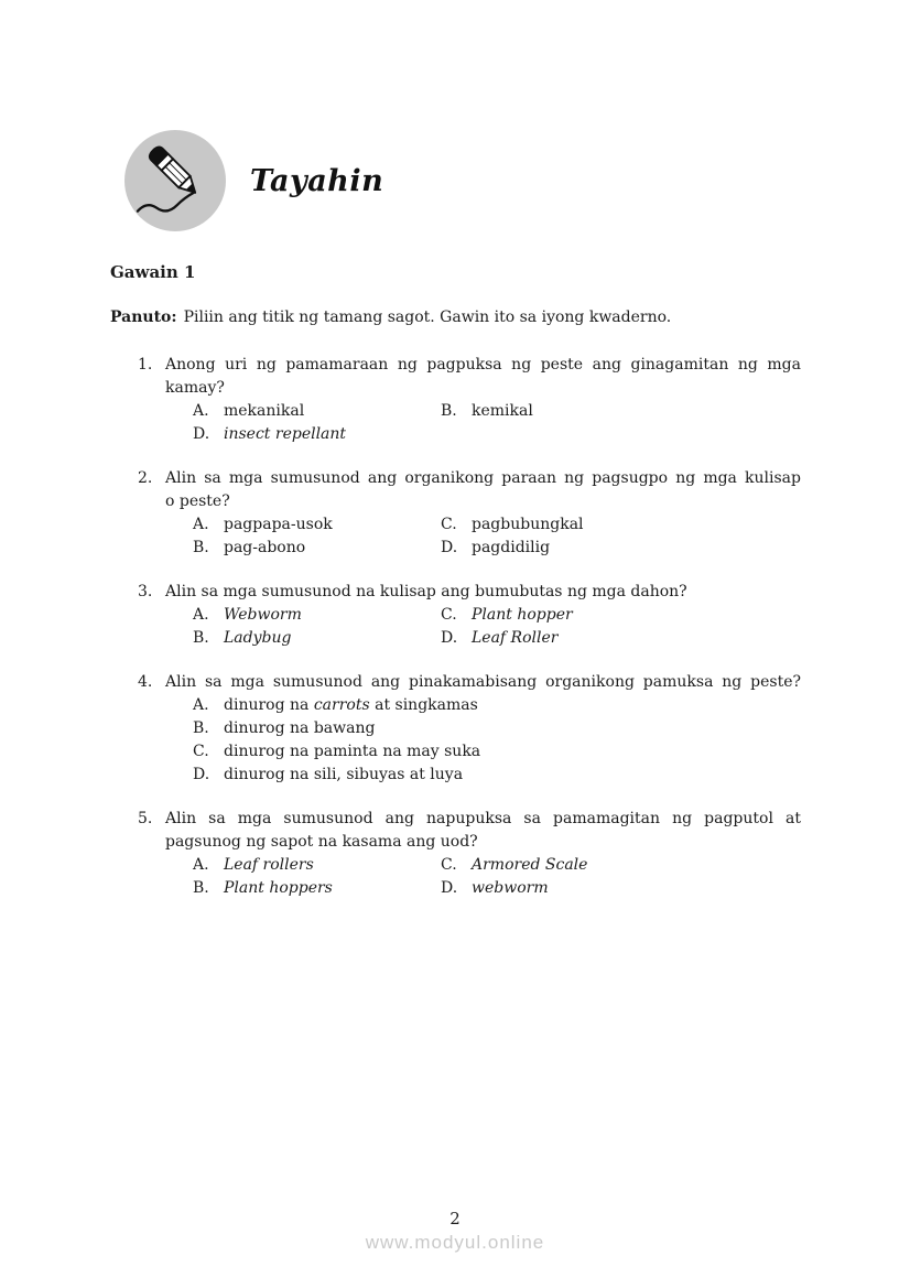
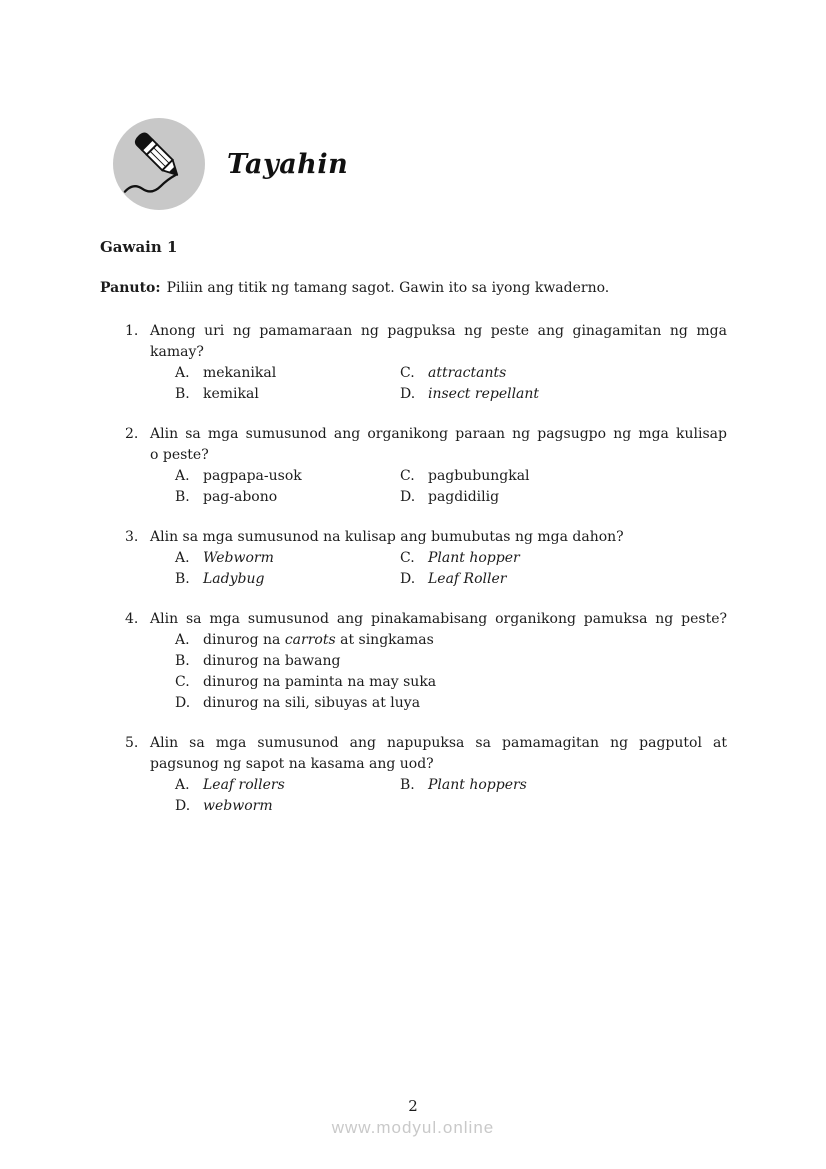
  Tayahin
  Gawain 1
  Panuto: Piliin ang titik ng tamang sagot. Gawin ito sa iyong kwaderno.
  1.
  Anong uri ng pamamaraan ng pagpuksa ng peste ang ginagamitan ng mga
  kamay?
  A. mekanikal
+ C. attractants
  B. kemikal
  D. insect repellant
  2.
  Alin sa mga sumusunod ang organikong paraan ng pagsugpo ng mga kulisap
  o peste?
  A. pagpapa-usok
  C. pagbubungkal
  B. pag-abono
  D. pagdidilig
  3.
  Alin sa mga sumusunod na kulisap ang bumubutas ng mga dahon?
  A. Webworm
  C. Plant hopper
  B. Ladybug
  D. Leaf Roller
  4.
  Alin sa mga sumusunod ang pinakamabisang organikong pamuksa ng peste?
  A. dinurog na carrots at singkamas
  B. dinurog na bawang
  C. dinurog na paminta na may suka
  D. dinurog na sili, sibuyas at luya
  5.
  Alin sa mga sumusunod ang napupuksa sa pamamagitan ng pagputol at
  pagsunog ng sapot na kasama ang uod?
  A. Leaf rollers
- C. Armored Scale
  B. Plant hoppers
  D. webworm
  2
  www.modyul.online
